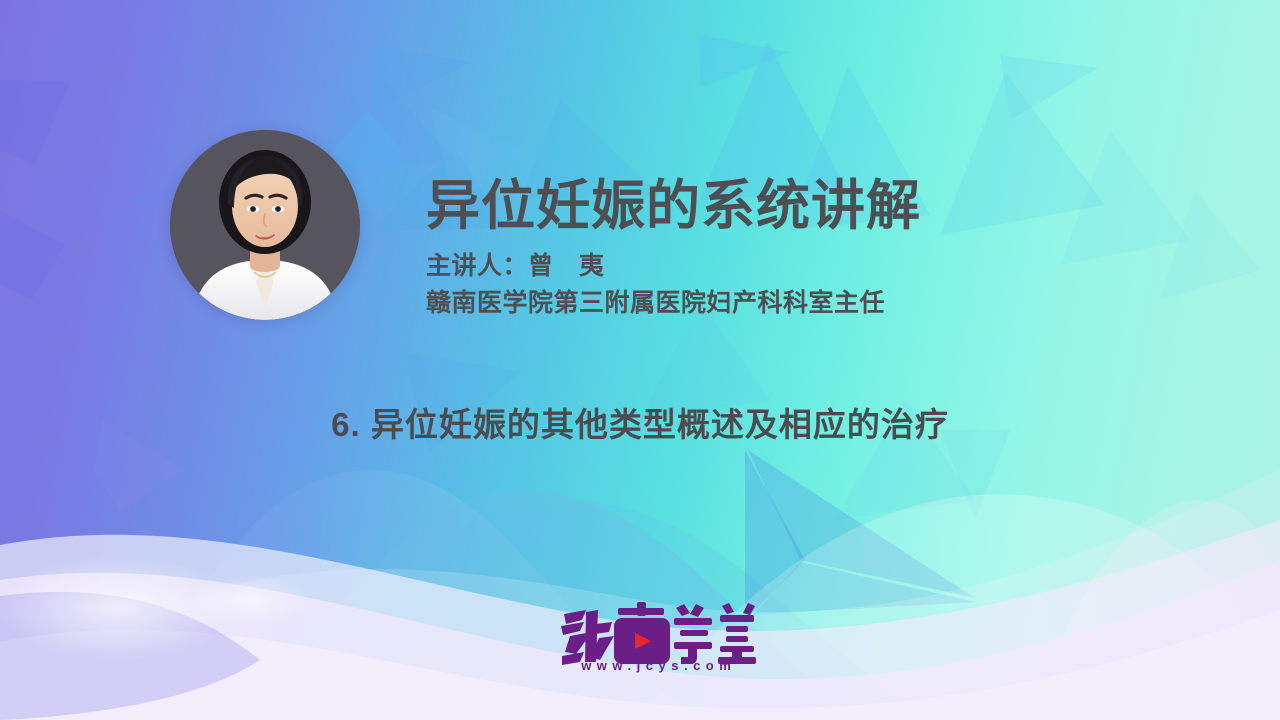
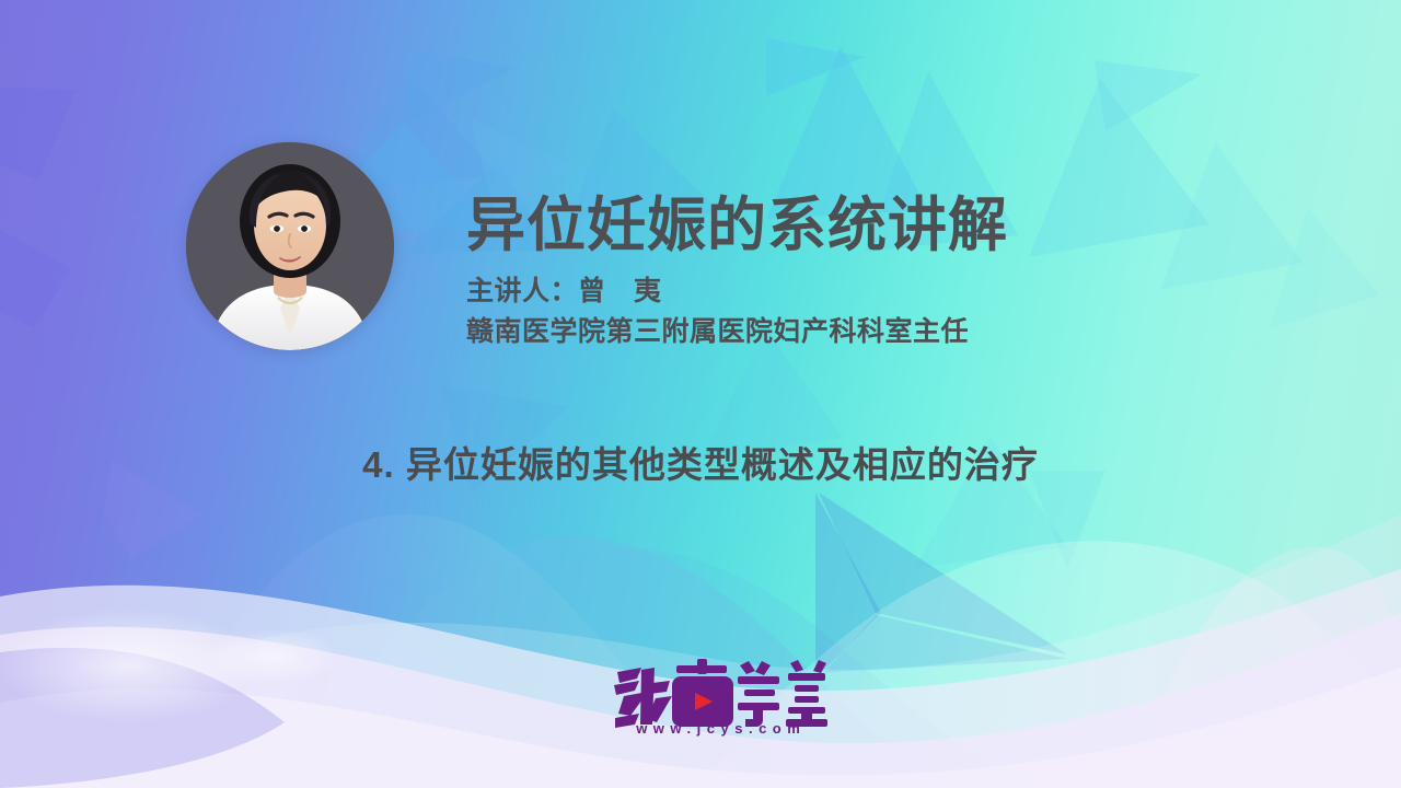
  异位妊娠的系统讲解
  主讲人：曾 夷
  赣南医学院第三附属医院妇产科科室主任
- 6. 异位妊娠的其他类型概述及相应的治疗
+ 4. 异位妊娠的其他类型概述及相应的治疗
  www.jcys.com
